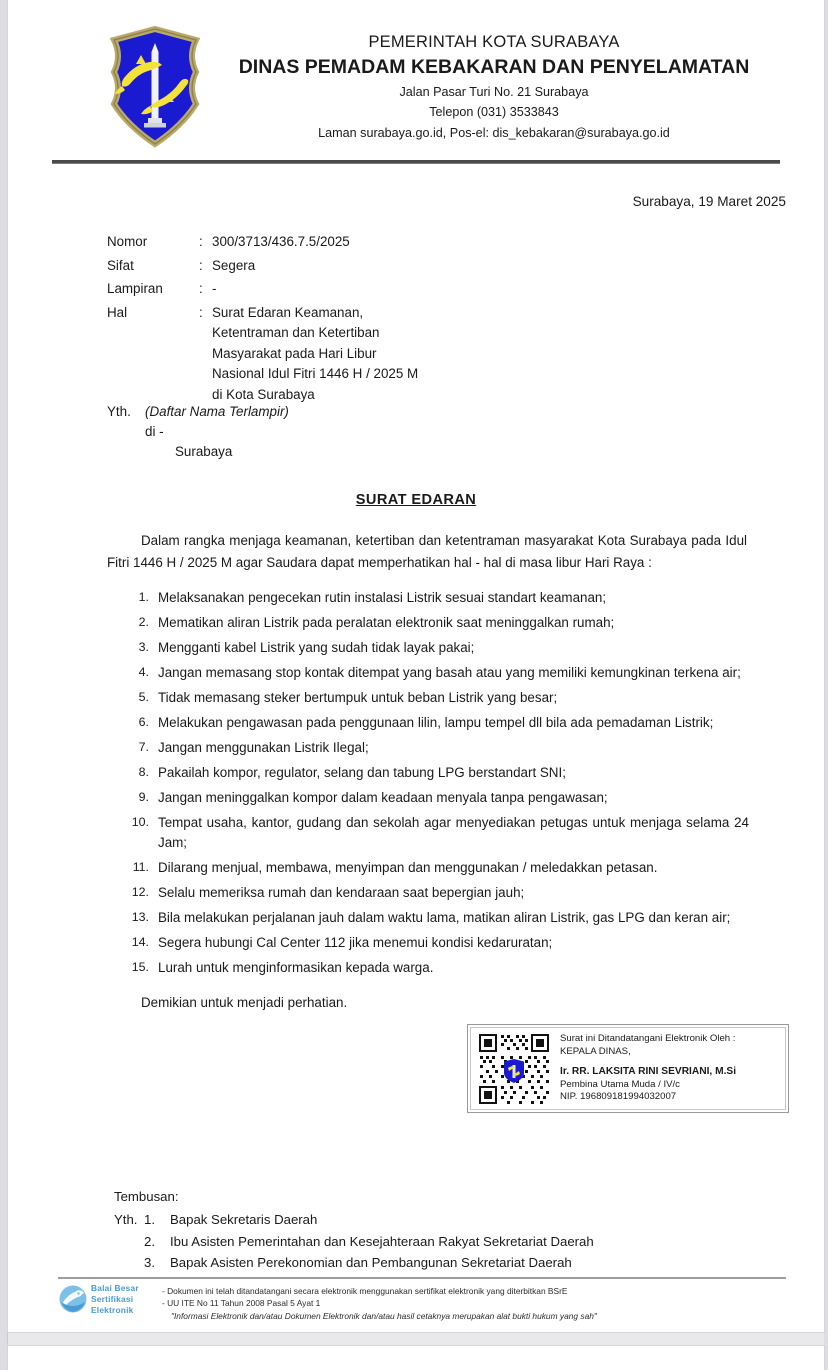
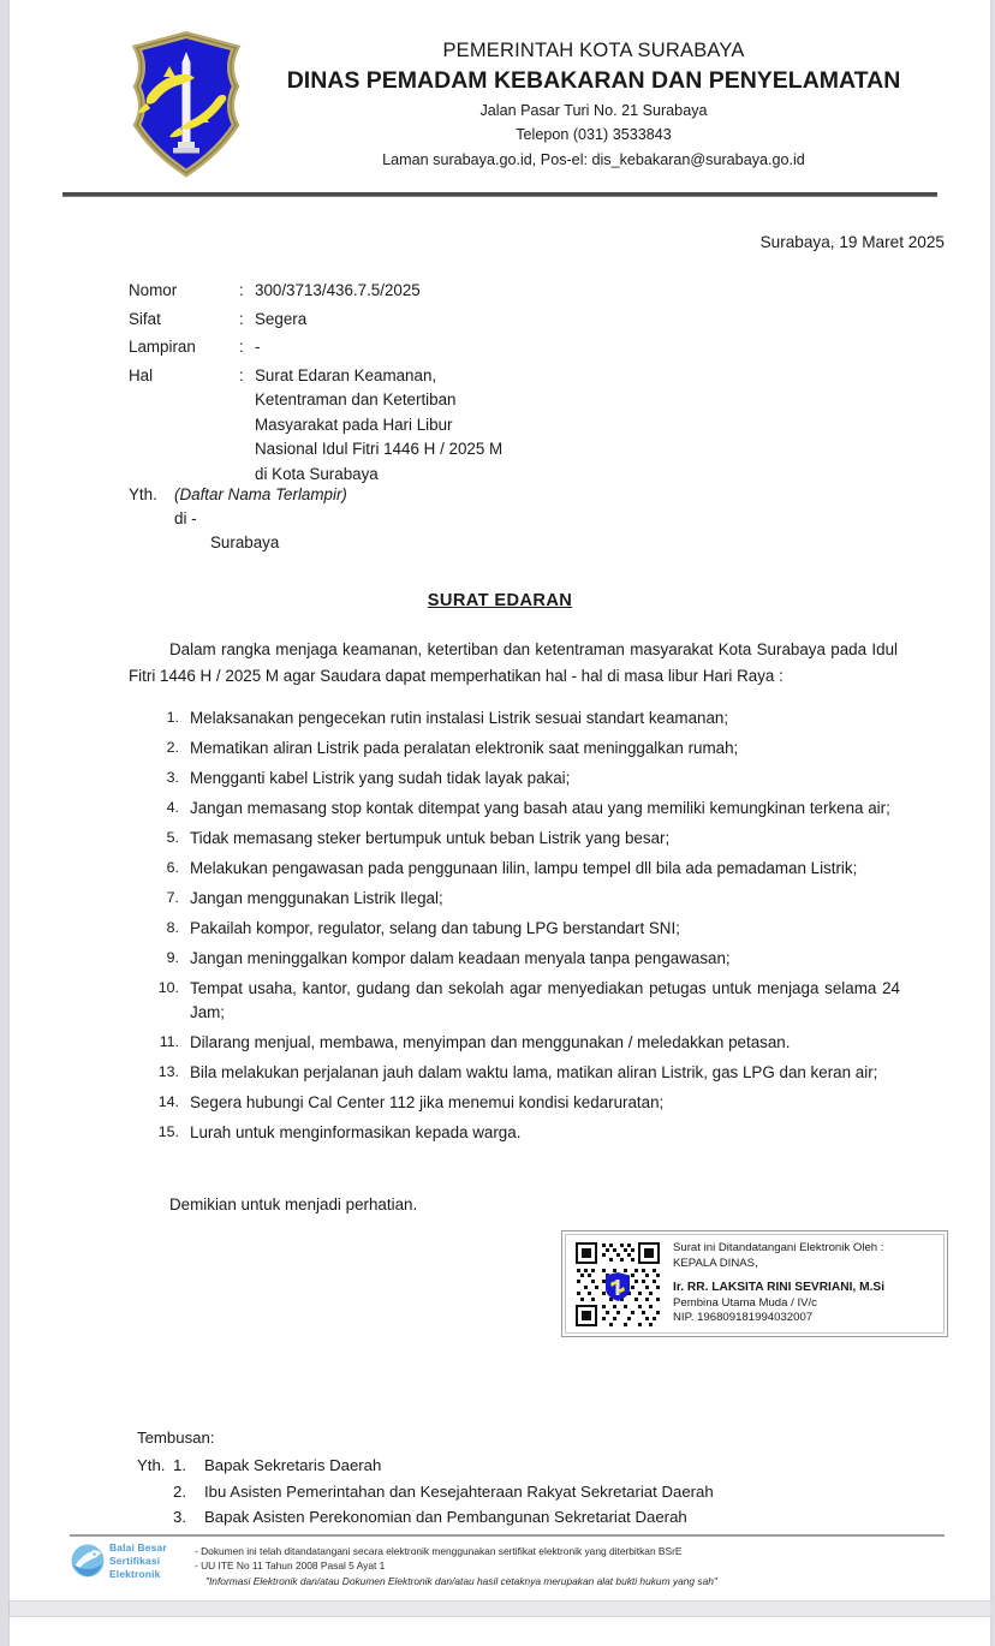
  PEMERINTAH KOTA SURABAYA
  DINAS PEMADAM KEBAKARAN DAN PENYELAMATAN
  Jalan Pasar Turi No. 21 Surabaya
  Telepon (031) 3533843
  Laman surabaya.go.id, Pos-el: dis_kebakaran@surabaya.go.id
  Surabaya, 19 Maret 2025
  Nomor
  :
  300/3713/436.7.5/2025
  Sifat
  :
  Segera
  Lampiran
  :
  -
  Hal
  :
  Surat Edaran Keamanan,
  Ketentraman dan Ketertiban
  Masyarakat pada Hari Libur
  Nasional Idul Fitri 1446 H / 2025 M
  di Kota Surabaya
  Yth.
  (Daftar Nama Terlampir)
  di -
  Surabaya
  SURAT EDARAN
  Dalam rangka menjaga keamanan, ketertiban dan ketentraman masyarakat Kota Surabaya pada Idul Fitri 1446 H / 2025 M agar Saudara dapat memperhatikan hal - hal di masa libur Hari Raya :
  1.
  Melaksanakan pengecekan rutin instalasi Listrik sesuai standart keamanan;
  2.
  Mematikan aliran Listrik pada peralatan elektronik saat meninggalkan rumah;
  3.
  Mengganti kabel Listrik yang sudah tidak layak pakai;
  4.
  Jangan memasang stop kontak ditempat yang basah atau yang memiliki kemungkinan terkena air;
  5.
  Tidak memasang steker bertumpuk untuk beban Listrik yang besar;
  6.
  Melakukan pengawasan pada penggunaan lilin, lampu tempel dll bila ada pemadaman Listrik;
  7.
  Jangan menggunakan Listrik Ilegal;
  8.
  Pakailah kompor, regulator, selang dan tabung LPG berstandart SNI;
  9.
  Jangan meninggalkan kompor dalam keadaan menyala tanpa pengawasan;
  10.
  Tempat usaha, kantor, gudang dan sekolah agar menyediakan petugas untuk menjaga selama 24 Jam;
  11.
  Dilarang menjual, membawa, menyimpan dan menggunakan / meledakkan petasan.
- 12.
- Selalu memeriksa rumah dan kendaraan saat bepergian jauh;
  13.
  Bila melakukan perjalanan jauh dalam waktu lama, matikan aliran Listrik, gas LPG dan keran air;
  14.
  Segera hubungi Cal Center 112 jika menemui kondisi kedaruratan;
  15.
  Lurah untuk menginformasikan kepada warga.
  Demikian untuk menjadi perhatian.
  Surat ini Ditandatangani Elektronik Oleh :
  KEPALA DINAS,
  Ir. RR. LAKSITA RINI SEVRIANI, M.Si
  Pembina Utama Muda / IV/c
  NIP. 196809181994032007
  Tembusan:
  Yth.
  1.
  Bapak Sekretaris Daerah
  2.
  Ibu Asisten Pemerintahan dan Kesejahteraan Rakyat Sekretariat Daerah
  3.
  Bapak Asisten Perekonomian dan Pembangunan Sekretariat Daerah
  Balai Besar
  Sertifikasi
  Elektronik
  - Dokumen ini telah ditandatangani secara elektronik menggunakan sertifikat elektronik yang diterbitkan BSrE
  - UU ITE No 11 Tahun 2008 Pasal 5 Ayat 1
  "Informasi Elektronik dan/atau Dokumen Elektronik dan/atau hasil cetaknya merupakan alat bukti hukum yang sah"
